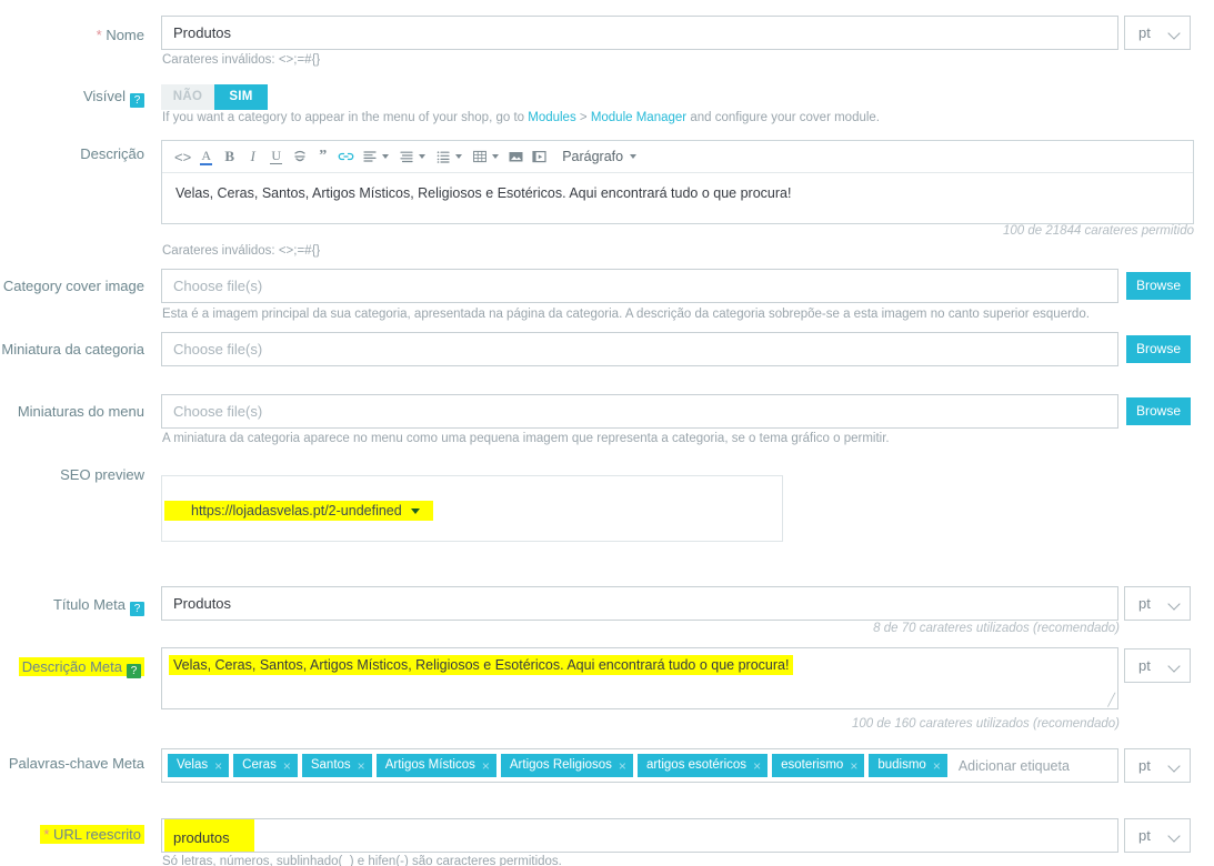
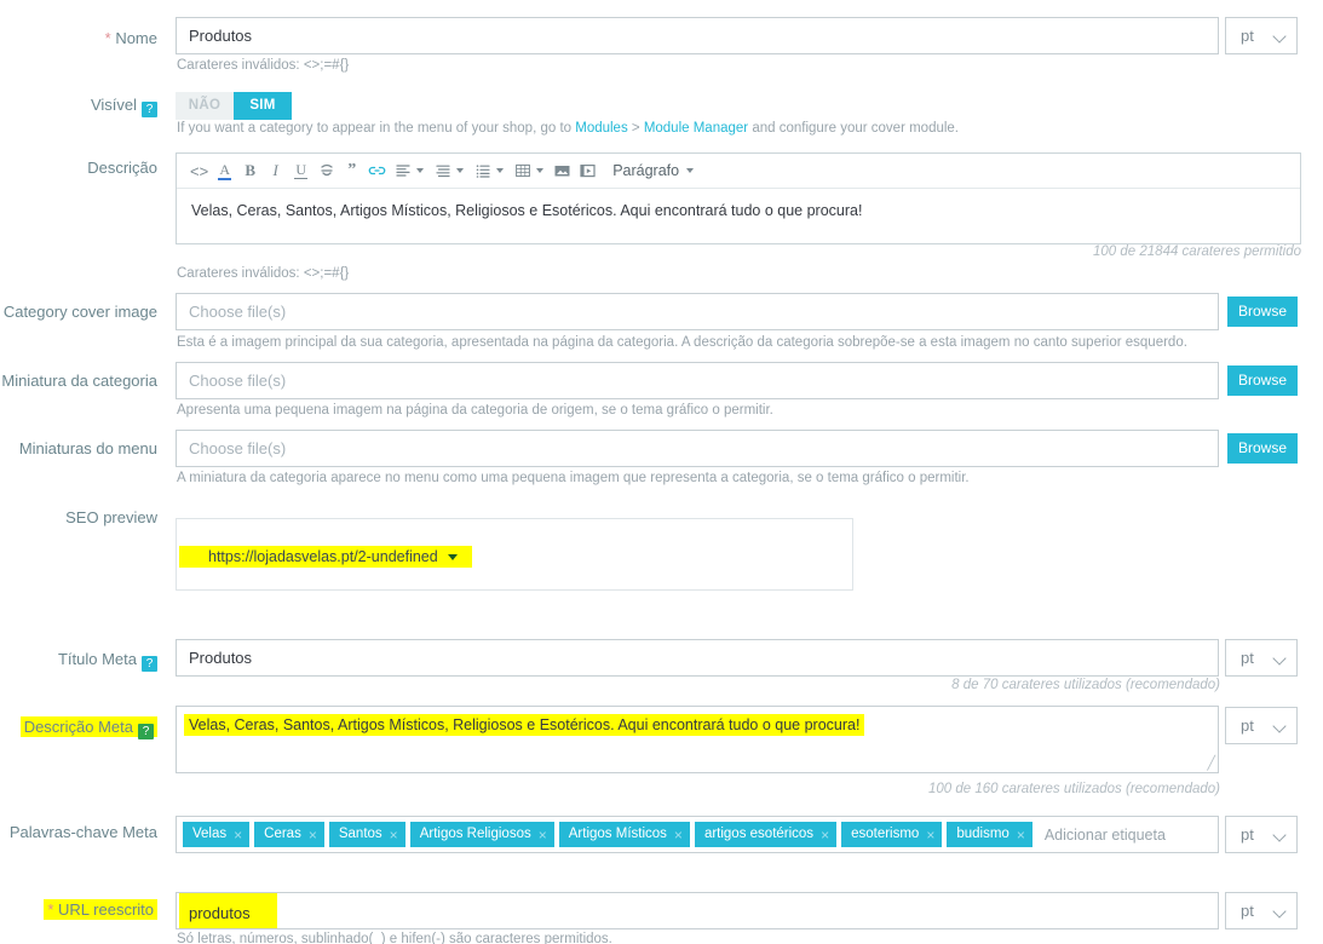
  * Nome
  Produtos
  pt
  Carateres inválidos: <>;=#{}
  Visível ?
  NÃO
  SIM
  If you want a category to appear in the menu of your shop, go to Modules > Module Manager and configure your cover module.
  Descrição
  <>
  A
  B
  I
  U
  ”
  Parágrafo
  Velas, Ceras, Santos, Artigos Místicos, Religiosos e Esotéricos. Aqui encontrará tudo o que procura!
  100 de 21844 carateres permitido
  Carateres inválidos: <>;=#{}
  Category cover image
  Choose file(s)
  Browse
  Esta é a imagem principal da sua categoria, apresentada na página da categoria. A descrição da categoria sobrepõe-se a esta imagem no canto superior esquerdo.
  Miniatura da categoria
  Choose file(s)
  Browse
+ Apresenta uma pequena imagem na página da categoria de origem, se o tema gráfico o permitir.
  Miniaturas do menu
  Choose file(s)
  Browse
  A miniatura da categoria aparece no menu como uma pequena imagem que representa a categoria, se o tema gráfico o permitir.
  SEO preview
  https://lojadasvelas.pt/2-undefined
  Título Meta ?
  Produtos
  pt
  8 de 70 carateres utilizados (recomendado)
  Descrição Meta ?
  Velas, Ceras, Santos, Artigos Místicos, Religiosos e Esotéricos. Aqui encontrará tudo o que procura!
  ╱
  pt
  100 de 160 carateres utilizados (recomendado)
  Palavras-chave Meta
  Velas
  ×
  Ceras
  ×
  Santos
  ×
- Artigos Místicos
+ Artigos Religiosos
  ×
- Artigos Religiosos
+ Artigos Místicos
  ×
  artigos esotéricos
  ×
  esoterismo
  ×
  budismo
  ×
  Adicionar etiqueta
  pt
  * URL reescrito
  produtos
  pt
  Só letras, números, sublinhado(_) e hifen(-) são caracteres permitidos.
